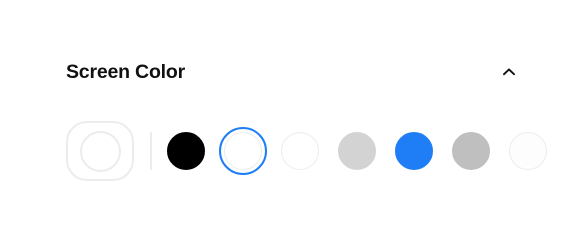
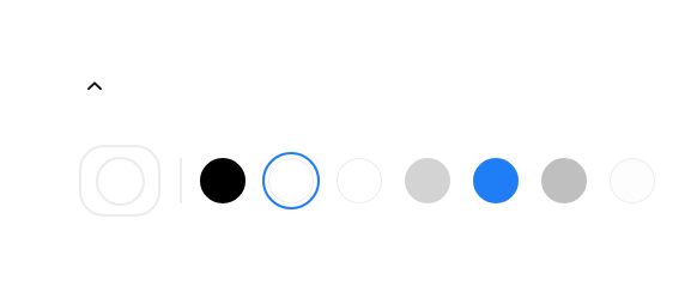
- Screen Color
